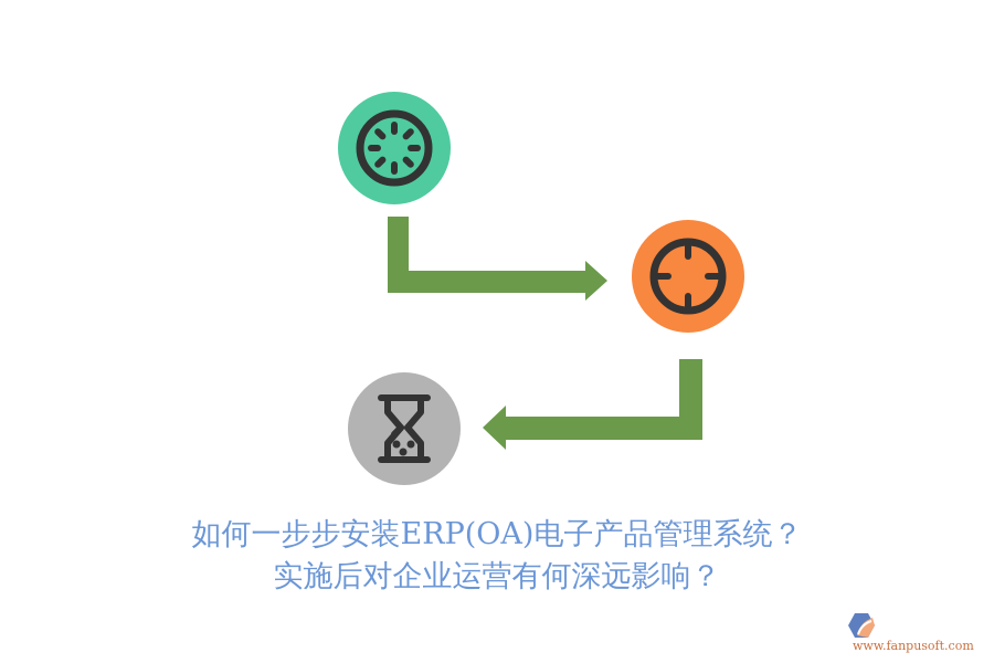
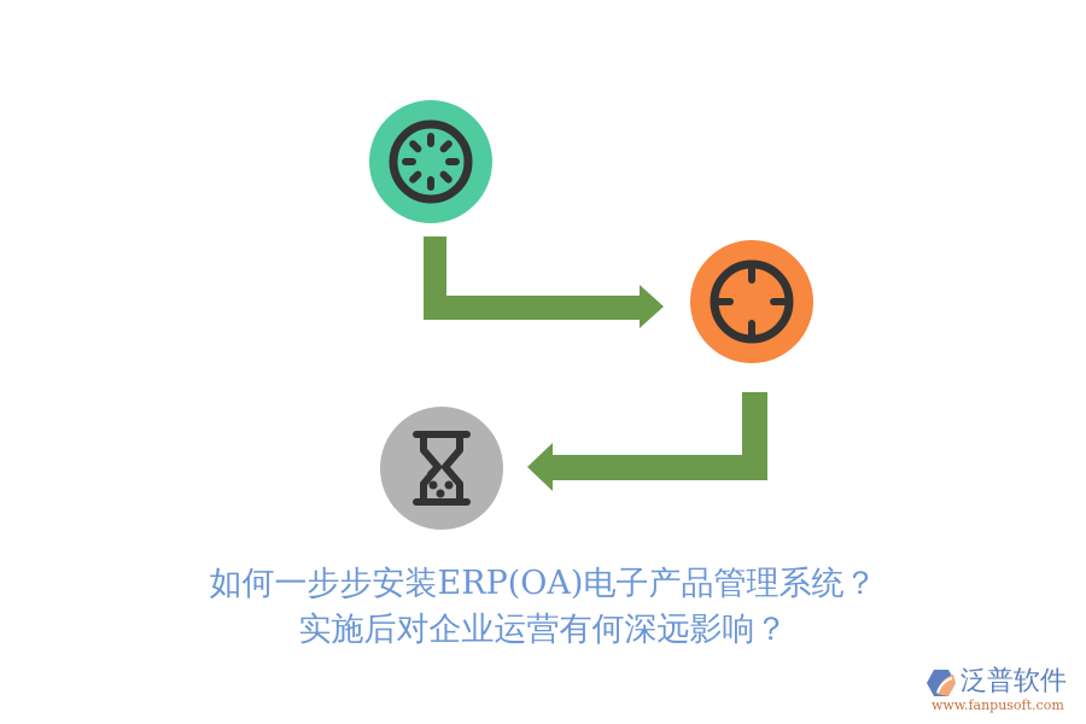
  如何一步步安装ERP(OA)电子产品管理系统？
  实施后对企业运营有何深远影响？
+ 泛普软件
  www.fanpusoft.com
